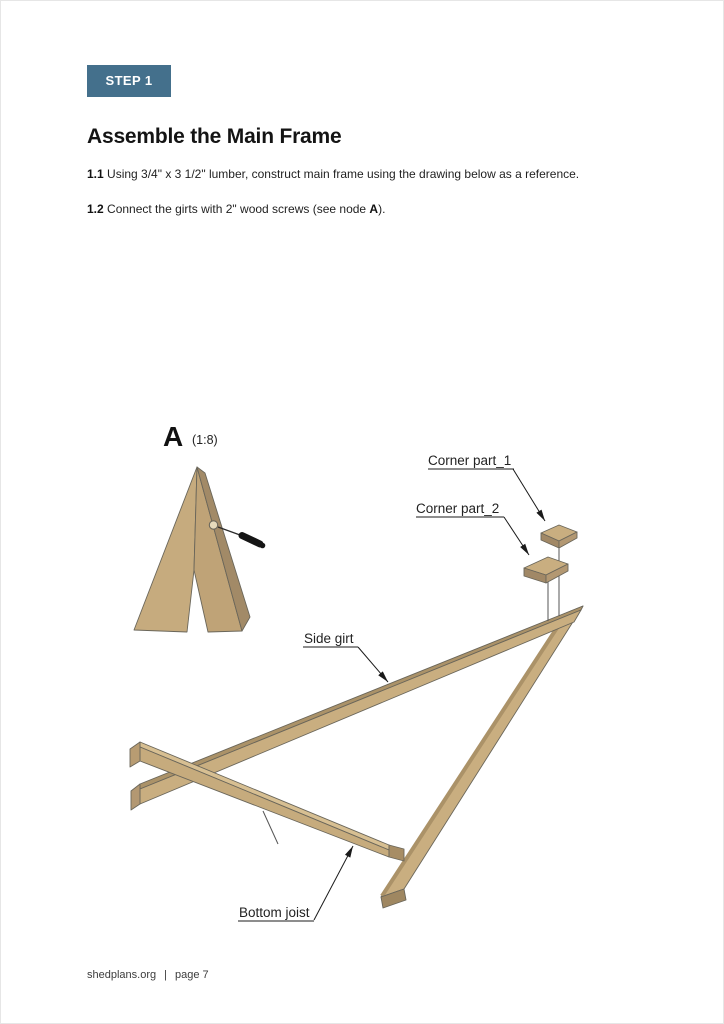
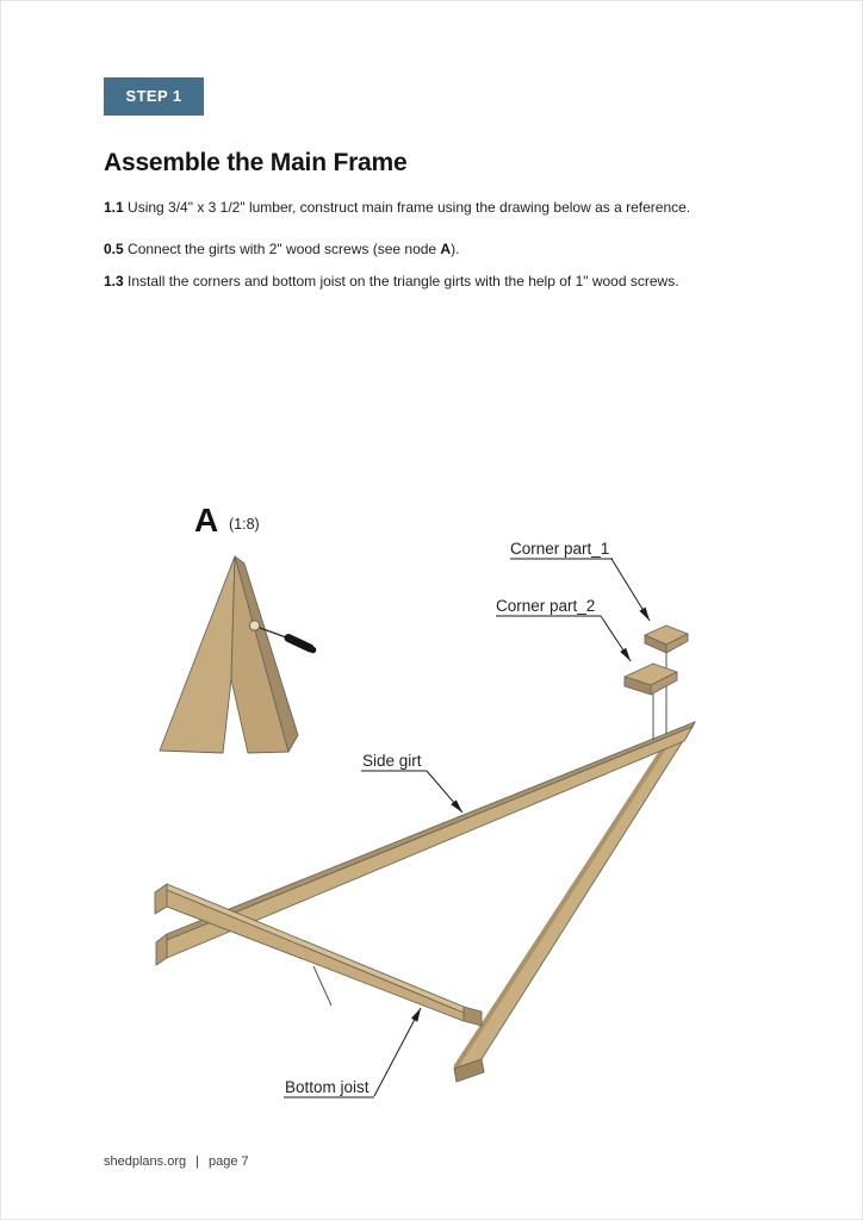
  STEP 1
  Assemble the Main Frame
  1.1 Using 3/4" x 3 1/2" lumber, construct main frame using the drawing below as a reference.
- 1.2 Connect the girts with 2" wood screws (see node A).
+ 0.5 Connect the girts with 2" wood screws (see node A).
+ 1.3 Install the corners and bottom joist on the triangle girts with the help of 1" wood screws.
  A
  (1:8)
  Corner part_1
  Corner part_2
  Side girt
  Bottom joist
  shedplans.org | page 7
